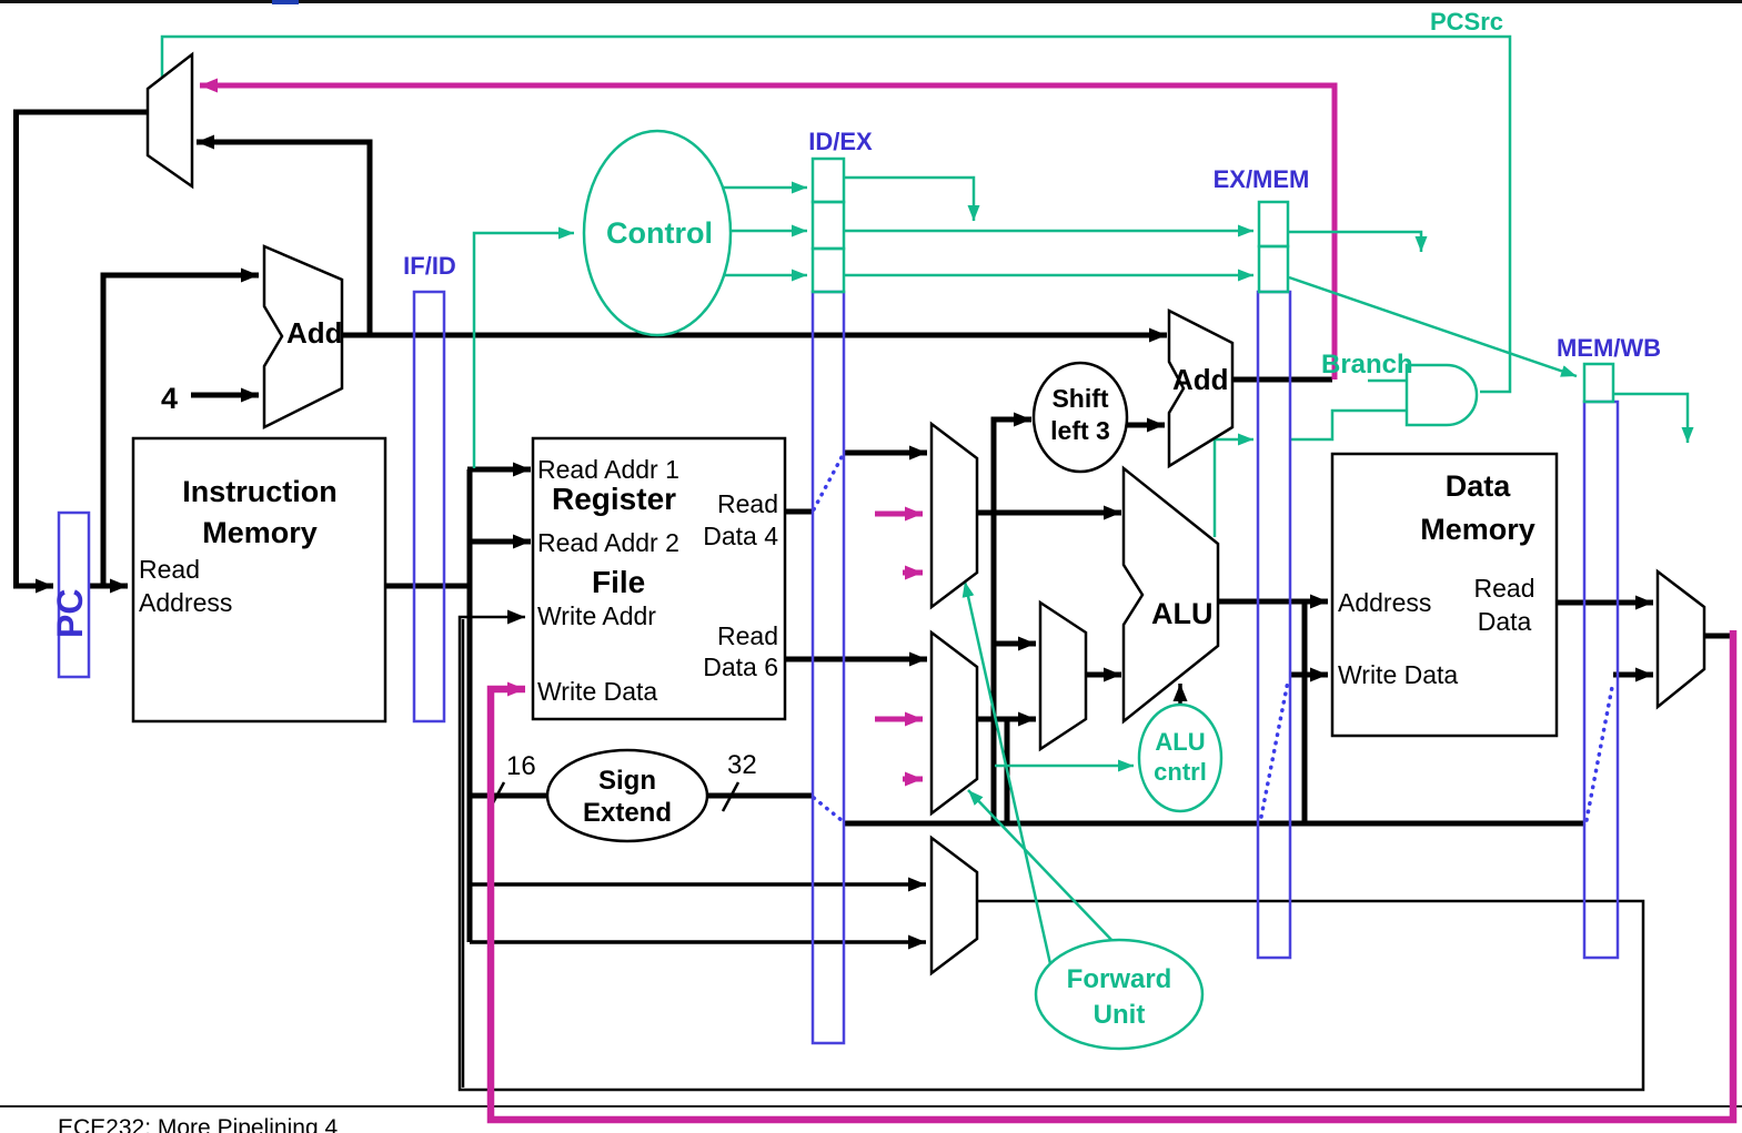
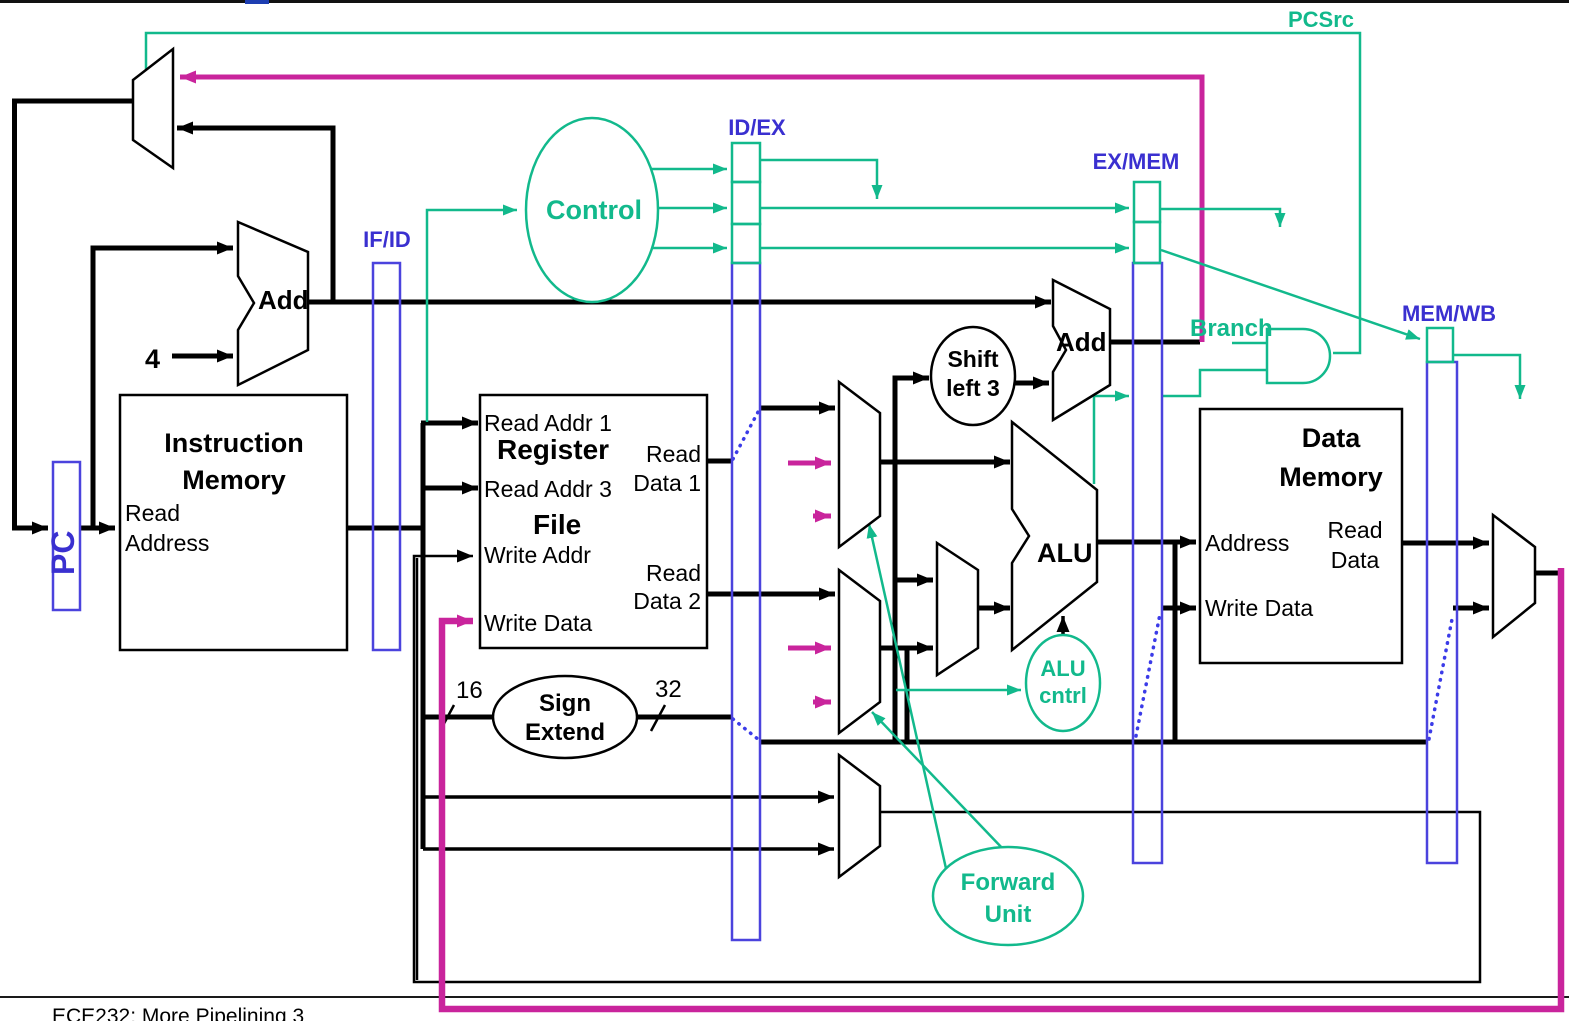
  PCSrc
  IF/ID
  ID/EX
  EX/MEM
  MEM/WB
  Control
  Add
  Add
  4
  Instruction
  Memory
  Read
  Address
  Read Addr 1
  Register
  Read
- Data 4
+ Data 1
- Read Addr 2
+ Read Addr 3
  File
  Write Addr
  Read
- Data 6
+ Data 2
  Write Data
  16
  32
  Sign
  Extend
  Shift
  left 3
  ALU
  ALU
  cntrl
  Branch
  Data
  Memory
  Address
  Read
  Data
  Write Data
  Forward
  Unit
- ECE232: More Pipelining 4
+ ECE232: More Pipelining 3
